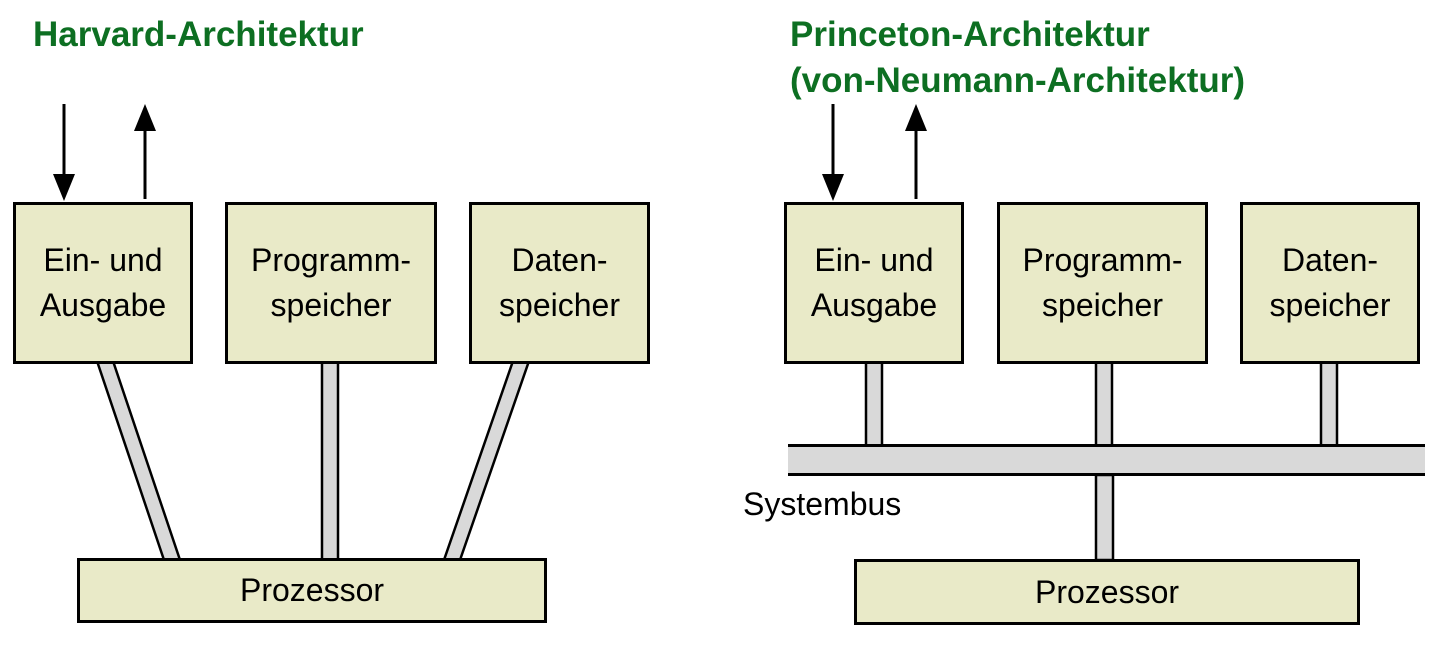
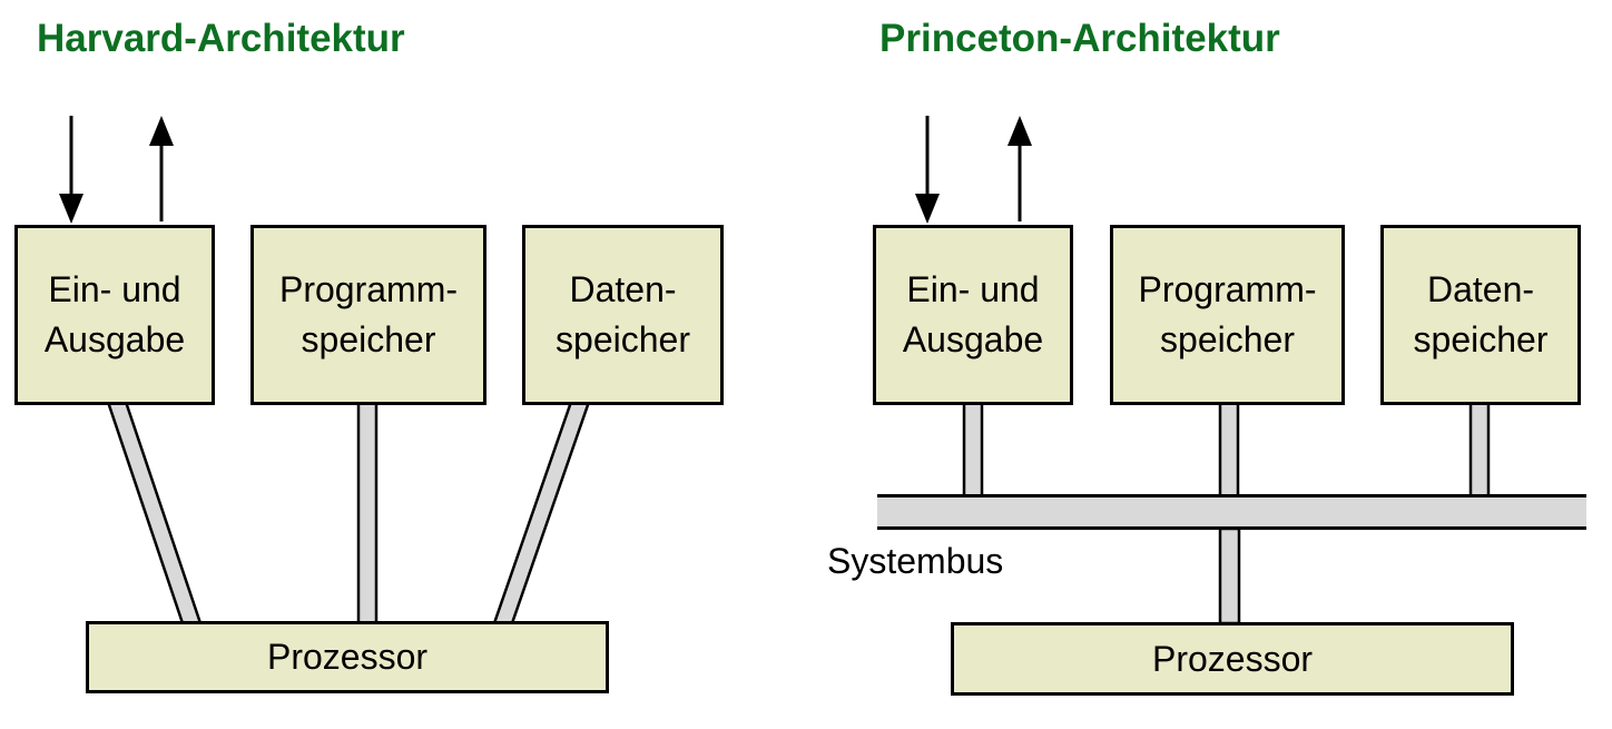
  Harvard-Architektur
  Ein- und
  Ausgabe
  Programm-
  speicher
  Daten-
  speicher
  Prozessor
  Princeton-Architektur
- (von-Neumann-Architektur)
  Ein- und
  Ausgabe
  Programm-
  speicher
  Daten-
  speicher
  Systembus
  Prozessor
